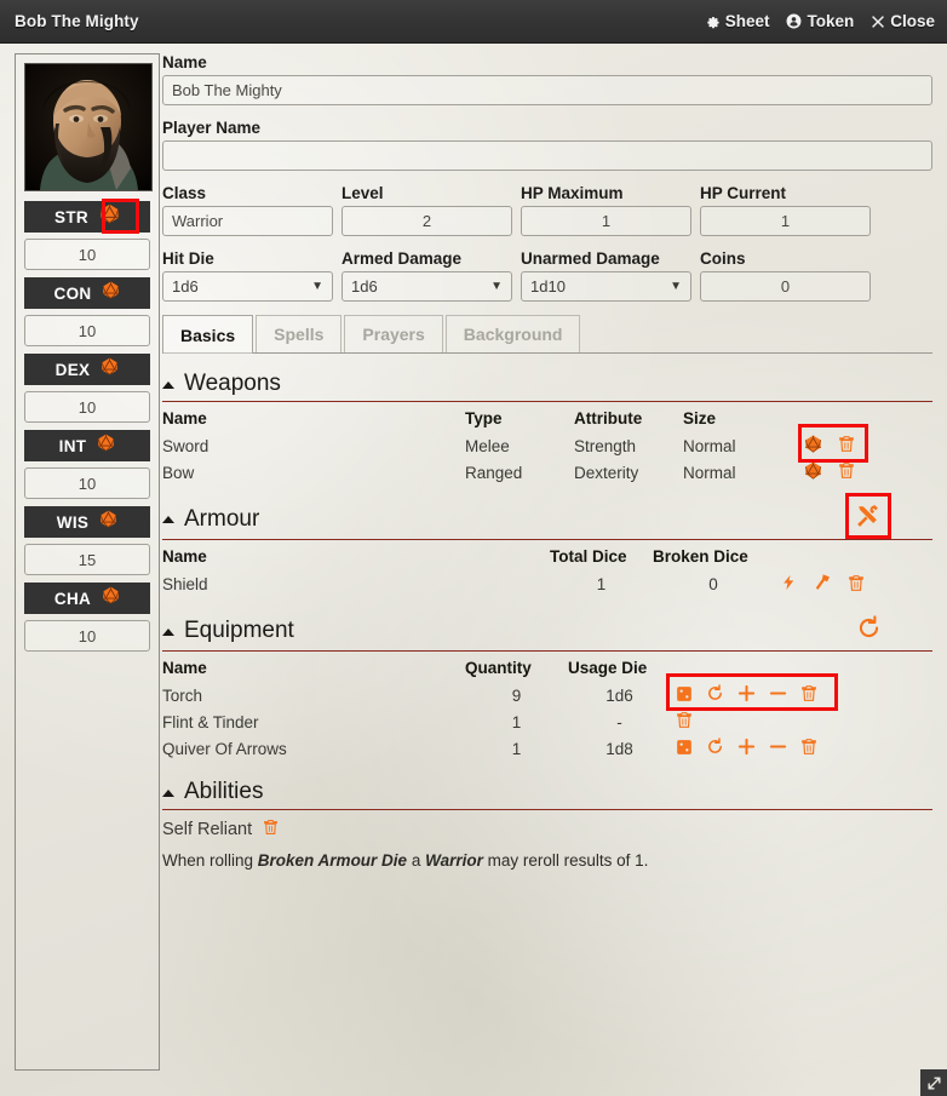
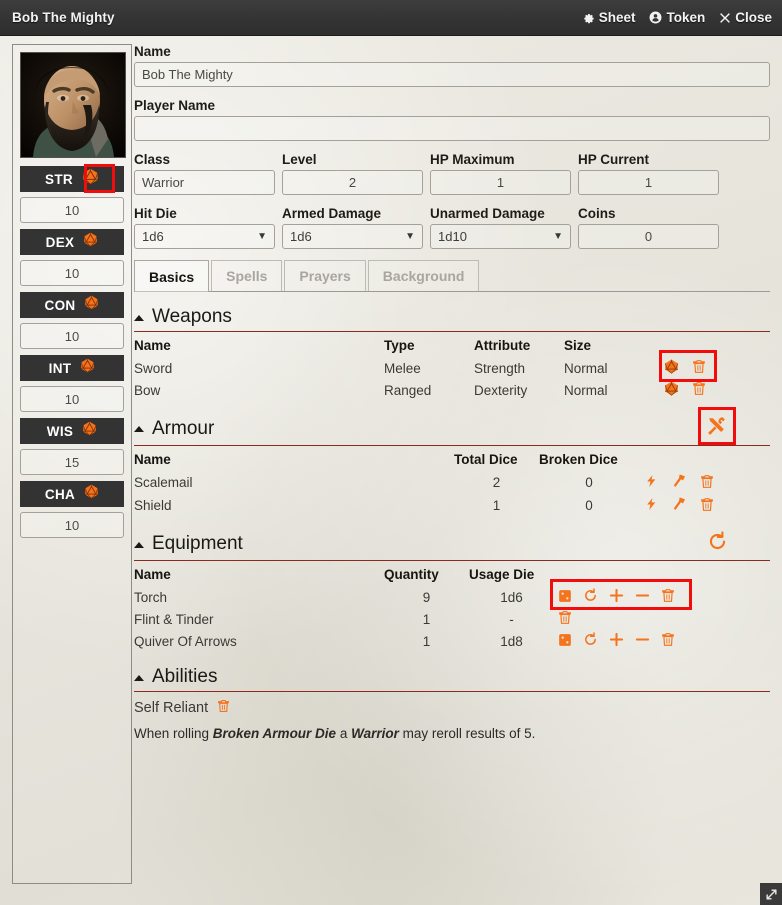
  Bob The Mighty
  Sheet
  Token
  Close
  STR
  10
- CON
+ DEX
  10
- DEX
+ CON
  10
  INT
  10
  WIS
  15
  CHA
  10
  Name
  Bob The Mighty
  Player Name
  Class
  Warrior
  Level
  2
  HP Maximum
  1
  HP Current
  1
  Hit Die
  1d6
  ▼
  Armed Damage
  1d6
  ▼
  Unarmed Damage
  1d10
  ▼
  Coins
  0
  Basics
  Spells
  Prayers
  Background
  Weapons
  Name	Type	Attribute	Size
  Sword	Melee	Strength	Normal
  Bow	Ranged	Dexterity	Normal
  Armour
  Name	Total Dice	Broken Dice
+ Scalemail	2	0
  Shield	1	0
  Equipment
  Name	Quantity	Usage Die
  Torch	9	1d6
  Flint & Tinder	1	-
  Quiver Of Arrows	1	1d8
  Abilities
  Self Reliant
- When rolling Broken Armour Die a Warrior may reroll results of 1.
+ When rolling Broken Armour Die a Warrior may reroll results of 5.
